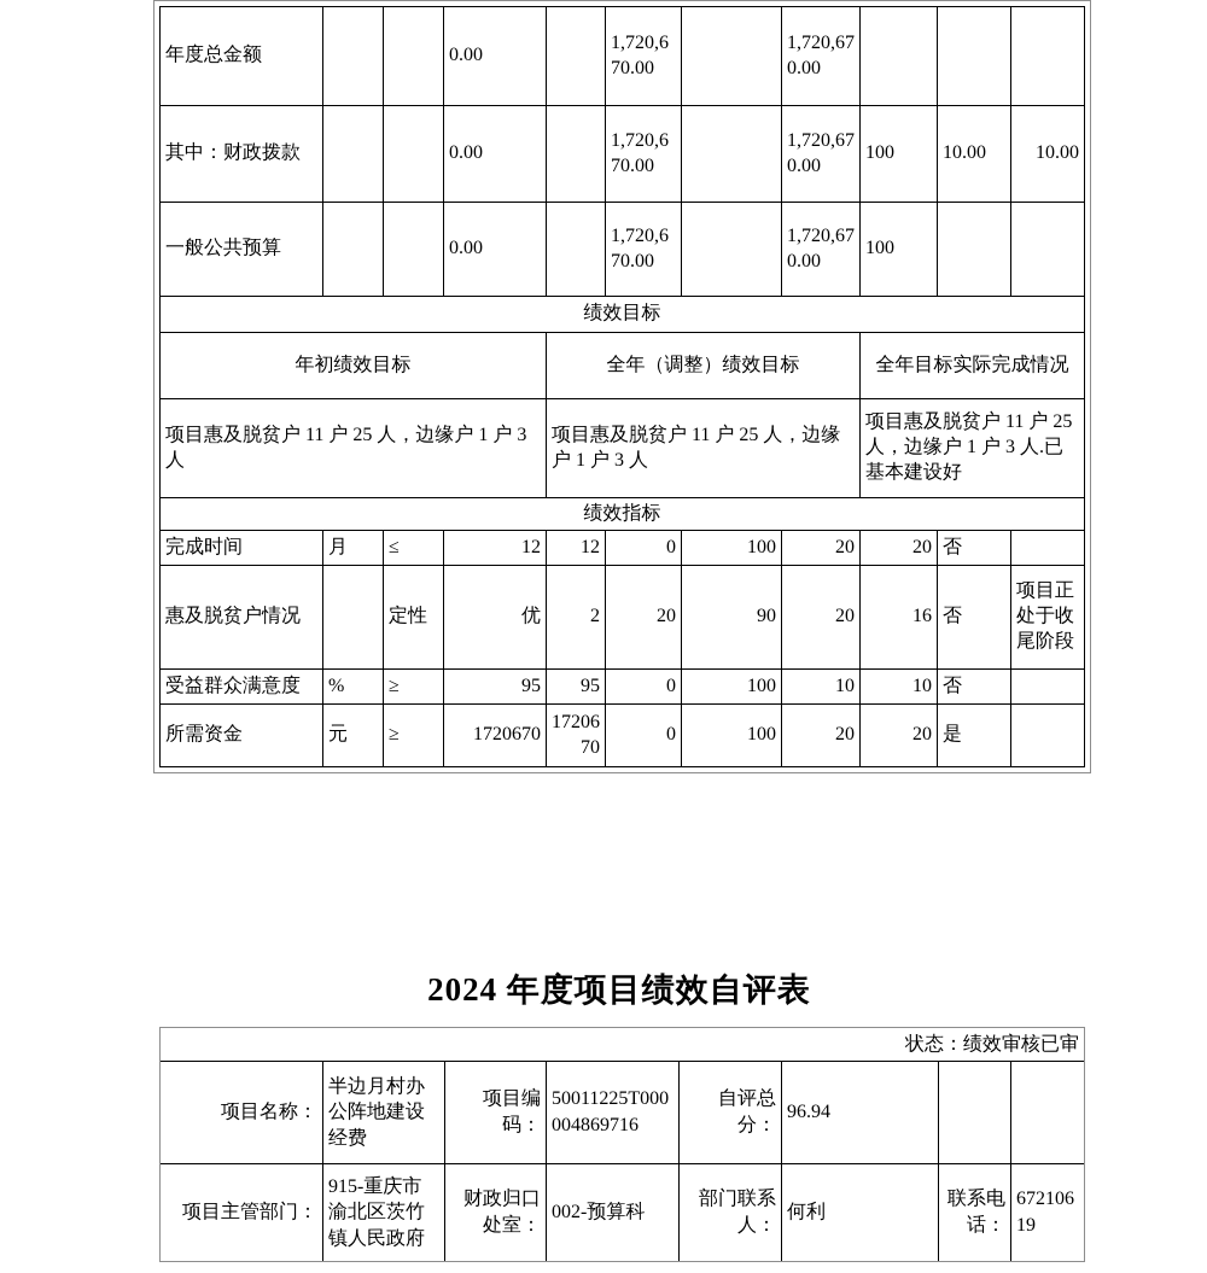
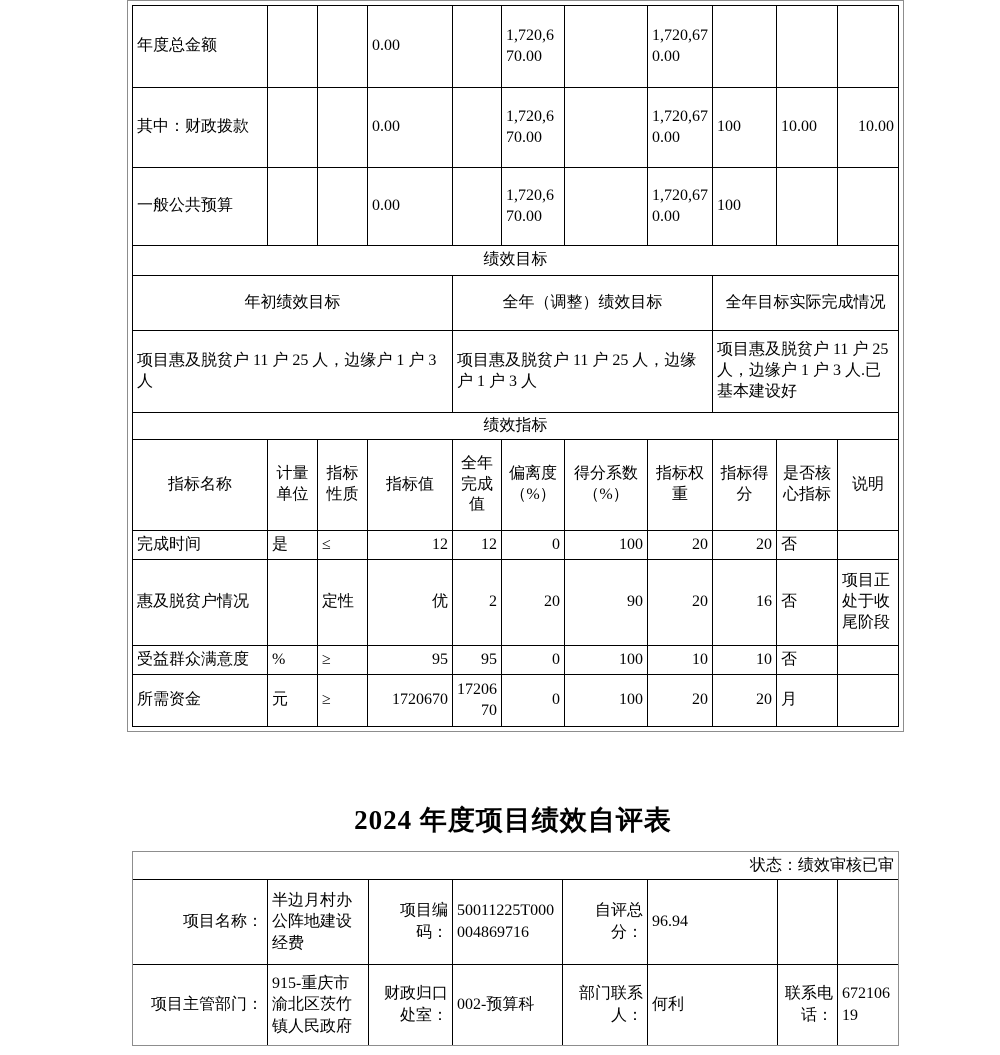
  年度总金额			0.00		1,720,670.00		1,720,670.00
  其中：财政拨款			0.00		1,720,670.00		1,720,670.00	100	10.00	10.00
  一般公共预算			0.00		1,720,670.00		1,720,670.00	100
  绩效目标
  年初绩效目标	全年（调整）绩效目标	全年目标实际完成情况
  项目惠及脱贫户 11 户 25 人，边缘户 1 户 3 人	项目惠及脱贫户 11 户 25 人，边缘户 1 户 3 人	项目惠及脱贫户 11 户 25 人，边缘户 1 户 3 人.已基本建设好
  绩效指标
+ 指标名称	计量单位	指标性质	指标值	全年完成值	偏离度（%）	得分系数（%）	指标权重	指标得分	是否核心指标	说明
- 完成时间	月	≤	12	12	0	100	20	20	否
+ 完成时间	是	≤	12	12	0	100	20	20	否
  惠及脱贫户情况		定性	优	2	20	90	20	16	否	项目正处于收尾阶段
  受益群众满意度	%	≥	95	95	0	100	10	10	否
- 所需资金	元	≥	1720670	1720670	0	100	20	20	是
+ 所需资金	元	≥	1720670	1720670	0	100	20	20	月
  2024 年度项目绩效自评表
  状态：绩效审核已审
  项目名称：	半边月村办公阵地建设经费	项目编码：	50011225T000004869716	自评总分：	96.94
  项目主管部门：	915-重庆市渝北区茨竹镇人民政府	财政归口处室：	002-预算科	部门联系人：	何利	联系电话：	67210619
